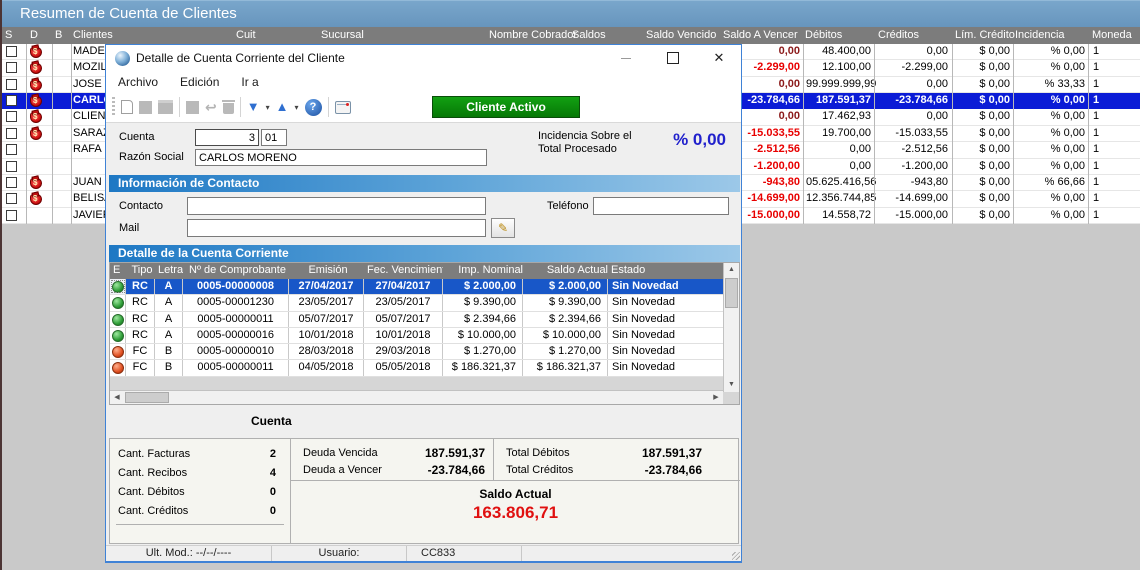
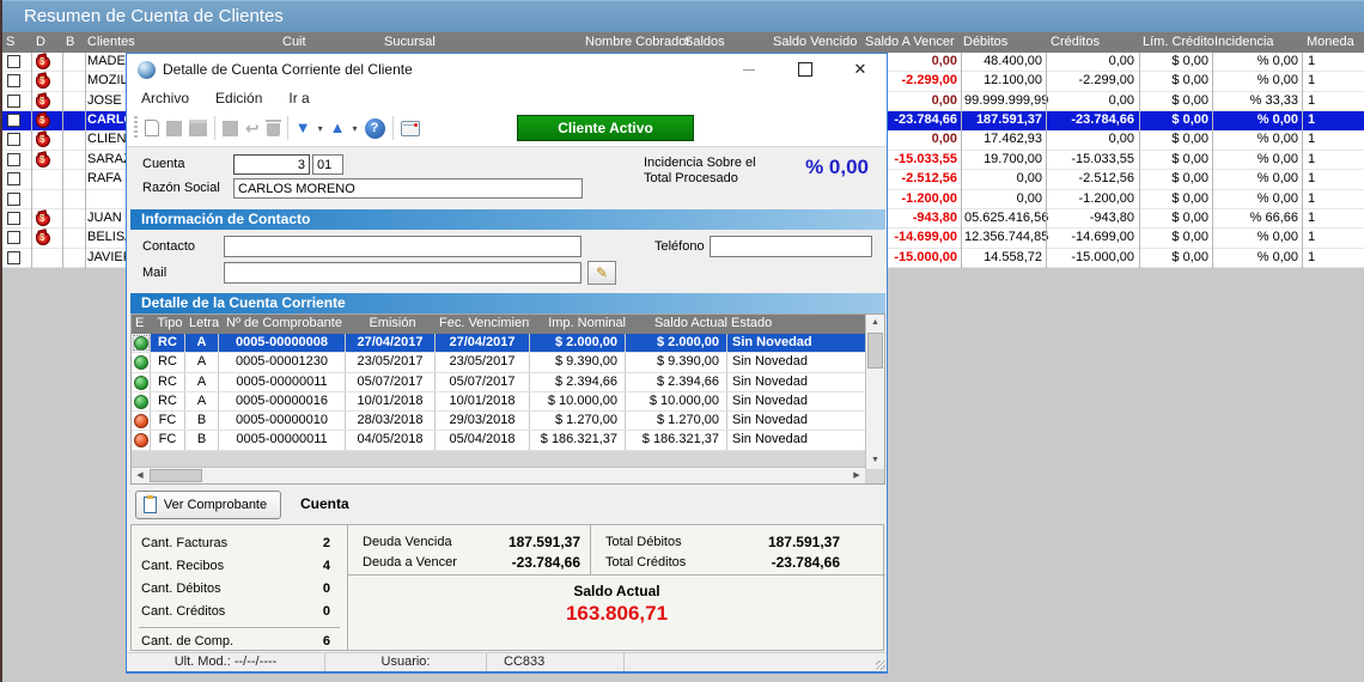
  Resumen de Cuenta de Clientes
  S
  D
  B
  Clientes
  Cuit
  Sucursal
  Nombre Cobrador
  Saldos
  Saldo Vencido
  Saldo A Vencer
  Débitos
  Créditos
  Lím. Crédito
  Incidencia
  Moneda
  MADE
  0,00
  48.400,00
  0,00
  $ 0,00
  % 0,00
  1
  MOZIL
  -2.299,00
  12.100,00
  -2.299,00
  $ 0,00
  % 0,00
  1
  JOSE
  0,00
  99.999.999,9
  0,00
  $ 0,00
  % 33,33
  1
  CARL
  -23.784,66
  187.591,37
  -23.784,66
  $ 0,00
  % 0,00
  1
  CLIEN
  0,00
  17.462,93
  0,00
  $ 0,00
  % 0,00
  1
  SARA
  -15.033,55
  19.700,00
  -15.033,55
  $ 0,00
  % 0,00
  1
  RAFA
  -2.512,56
  0,00
  -2.512,56
  $ 0,00
  % 0,00
  1
  -1.200,00
  0,00
  -1.200,00
  $ 0,00
  % 0,00
  1
  JUAN
  -943,80
  05.625.416,5
  -943,80
  $ 0,00
  % 66,66
  1
  BELIS
  -14.699,00
  12.356.744,8
  -14.699,00
  $ 0,00
  % 0,00
  1
  JAVIE
  -15.000,00
  14.558,72
  -15.000,00
  $ 0,00
  % 0,00
  1
  Detalle de Cuenta Corriente del Cliente
  ✕
  Archivo
  Edición
  Ir a
  ↩
  ▼
  ▾
  ▲
  ▾
  ?
  Cliente Activo
  Cuenta
  3
  01
  Razón Social
  CARLOS MORENO
  Incidencia Sobre el
  Total Procesado
  % 0,00
  Información de Contacto
  Contacto
  Teléfono
  Mail
  ✎
  Detalle de la Cuenta Corriente
  E
  Tipo
  Letra
  Nº de Comprobante
  Emisión
  Fec. Vencimien
  Imp. Nominal
  Saldo Actual
  Estado
  RC
  A
  0005-00000008
  27/04/2017
  27/04/2017
  $ 2.000,00
  $ 2.000,00
  Sin Novedad
  RC
  A
  0005-00001230
  23/05/2017
  23/05/2017
  $ 9.390,00
  $ 9.390,00
  Sin Novedad
  RC
  A
  0005-00000011
  05/07/2017
  05/07/2017
  $ 2.394,66
  $ 2.394,66
  Sin Novedad
  RC
  A
  0005-00000016
  10/01/2018
  10/01/2018
  $ 10.000,00
  $ 10.000,00
  Sin Novedad
  FC
  B
  0005-00000010
  28/03/2018
  29/03/2018
  $ 1.270,00
  $ 1.270,00
  Sin Novedad
  FC
  B
  0005-00000011
  04/05/2018
- 05/05/2018
+ 05/04/2018
  $ 186.321,37
  $ 186.321,37
  Sin Novedad
+ Ver Comprobante
  Cuenta
  Cant. Facturas
  2
  Cant. Recibos
  4
  Cant. Débitos
  0
  Cant. Créditos
  0
+ Cant. de Comp.
+ 6
  Deuda Vencida
  187.591,37
  Deuda a Vencer
  -23.784,66
  Total Débitos
  187.591,37
  Total Créditos
  -23.784,66
  Saldo Actual
  163.806,71
  Ult. Mod.: --/--/----
  Usuario:
  CC833
